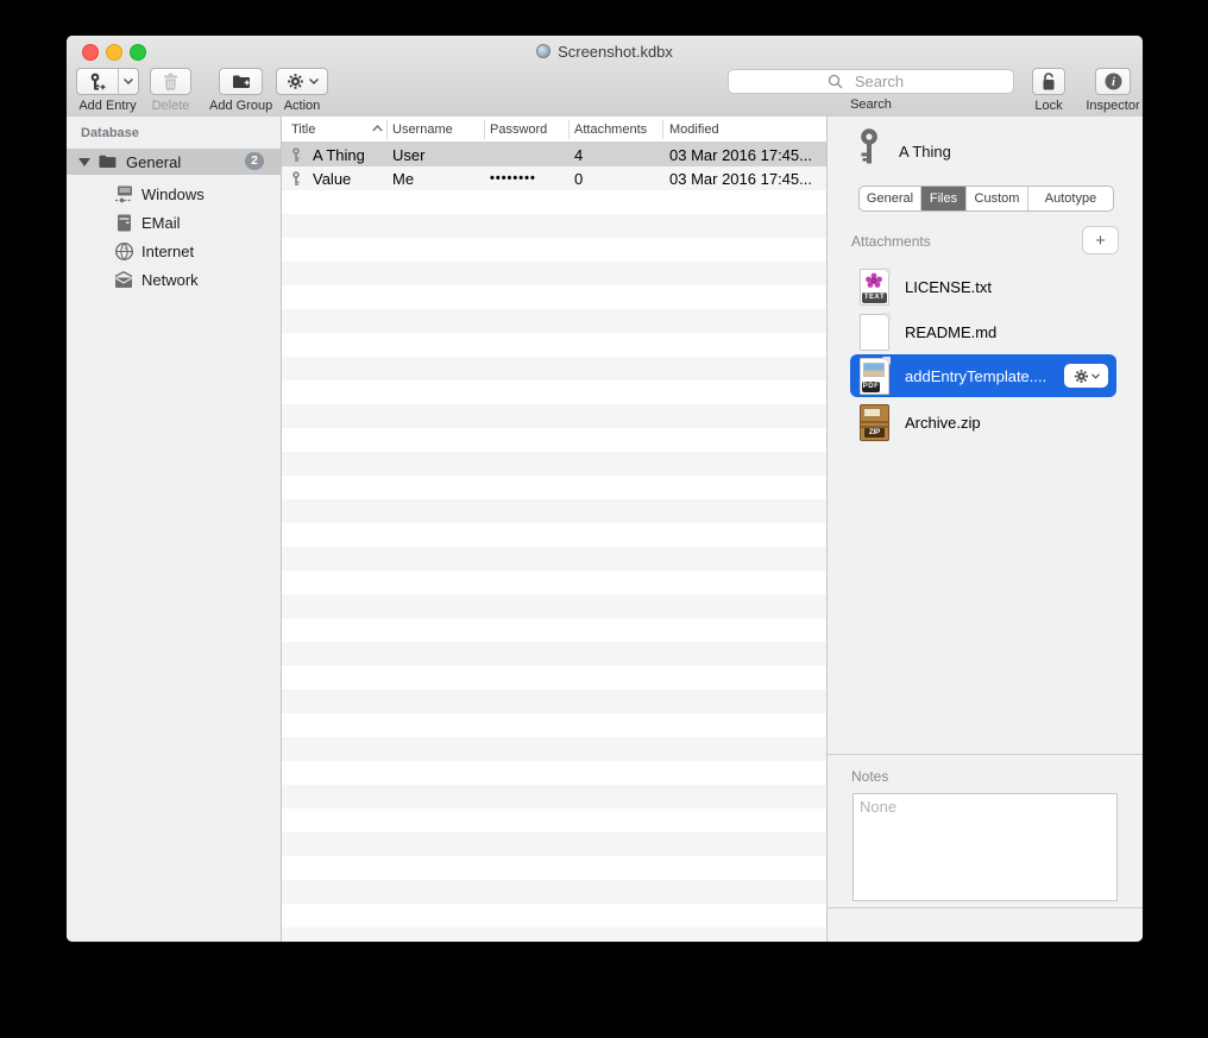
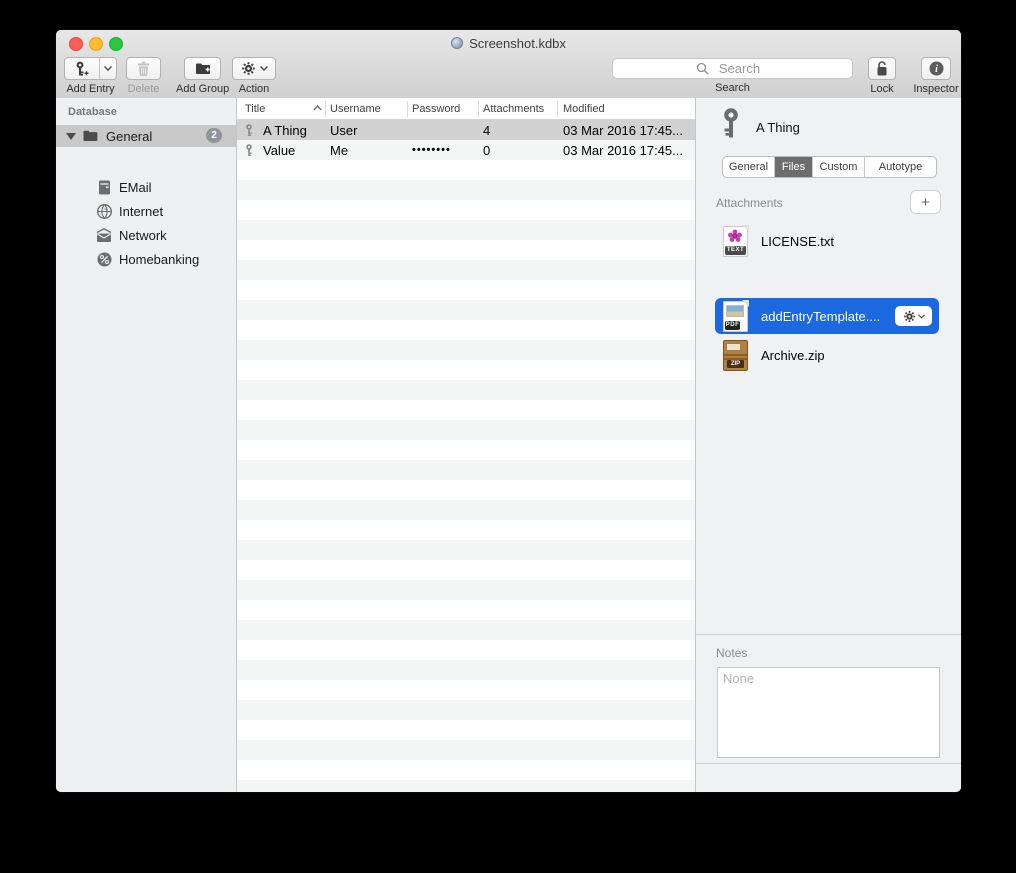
  Screenshot.kdbx
  Add Entry
  Delete
  Add Group
  Action
  Search
  Search
  Lock
  i
  Inspector
  Database
  General
  2
- Windows
  EMail
  Internet
  Network
+ Homebanking
  Title
  Username
  Password
  Attachments
  Modified
  A Thing
  User
  4
  03 Mar 2016 17:45...
  Value
  Me
  ••••••••
  0
  03 Mar 2016 17:45...
  A Thing
  General
  Files
  Custom
  Autotype
  Attachments
  +
  LICENSE.txt
- README.md
  addEntryTemplate....
  Archive.zip
  Notes
  None
